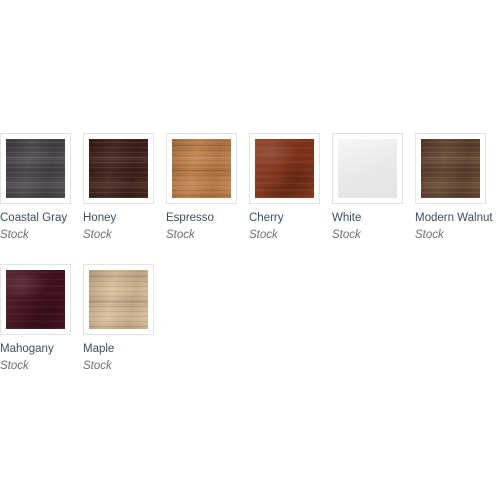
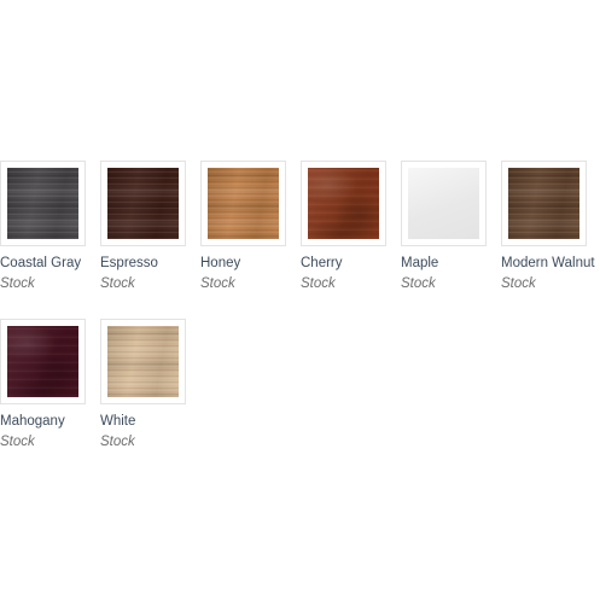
  Coastal Gray
  Stock
- Honey
+ Espresso
  Stock
- Espresso
+ Honey
  Stock
  Cherry
  Stock
- White
+ Maple
  Stock
  Modern Walnut
  Stock
  Mahogany
  Stock
- Maple
+ White
  Stock
